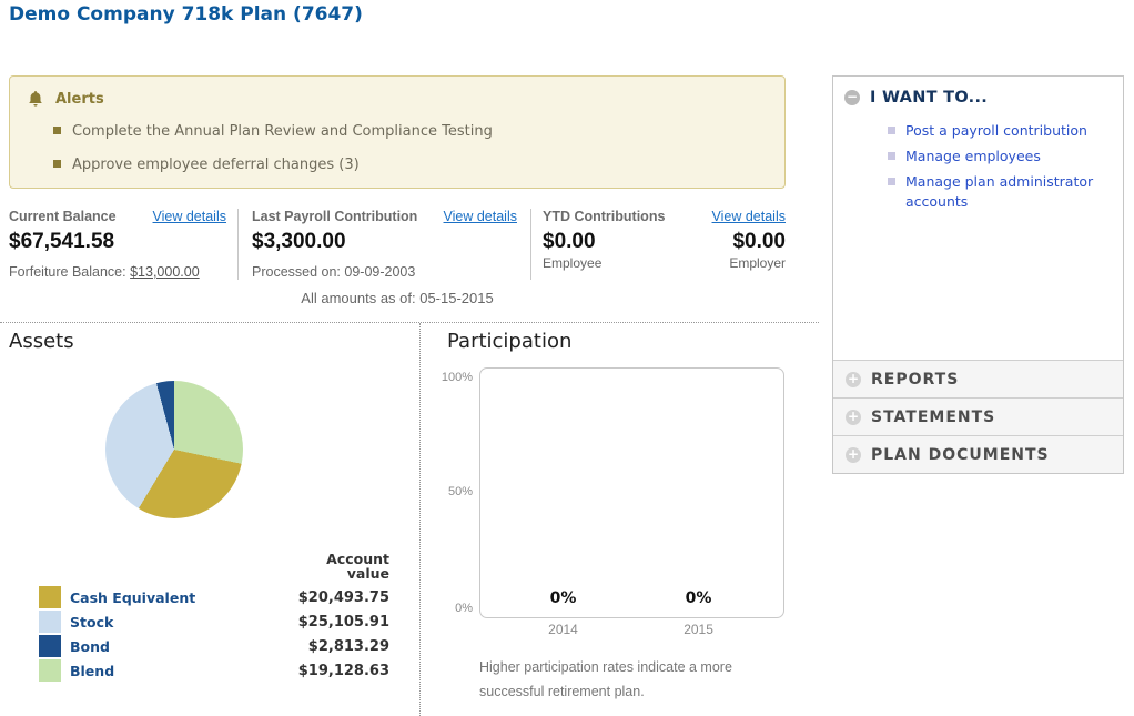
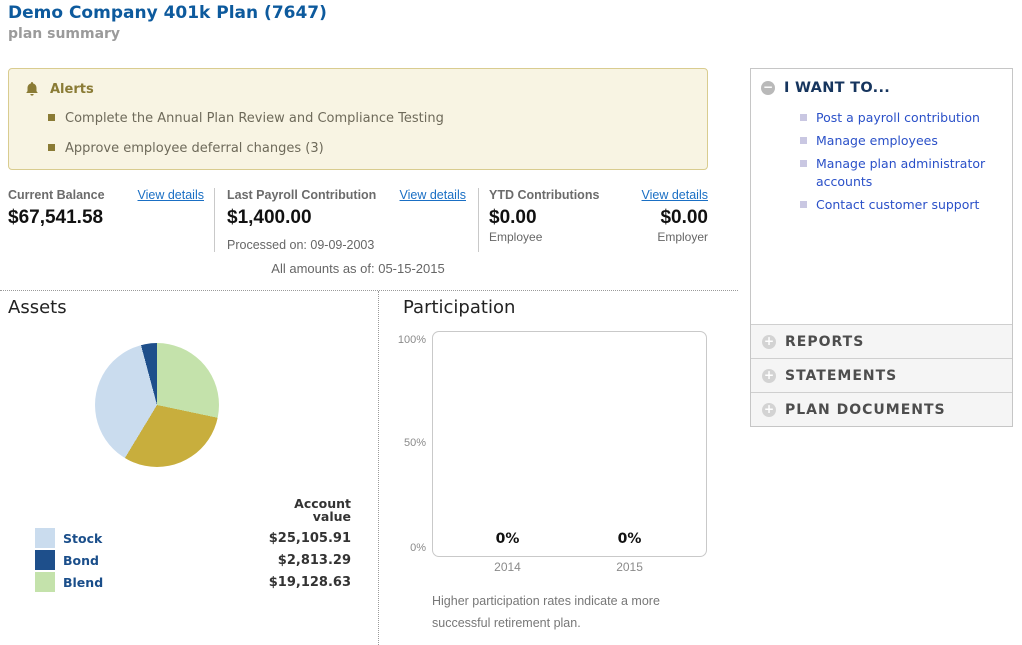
- Demo Company 718k Plan (7647)
+ Demo Company 401k Plan (7647)
+ plan summary
  Alerts
  Complete the Annual Plan Review and Compliance Testing
  Approve employee deferral changes (3)
  Current Balance
  View details
  $67,541.58
- Forfeiture Balance: $13,000.00
  Last Payroll Contribution
  View details
- $3,300.00
+ $1,400.00
  Processed on: 09-09-2003
  YTD Contributions
  View details
  $0.00
  Employee
  $0.00
  Employer
  All amounts as of: 05-15-2015
  Assets
  Account value
- Cash Equivalent
- $20,493.75
  Stock
  $25,105.91
  Bond
  $2,813.29
  Blend
  $19,128.63
  Participation
  100%
  50%
  0%
  0%
  0%
  2014
  2015
  Higher participation rates indicate a more successful retirement plan.
  I WANT TO...
  Post a payroll contribution
  Manage employees
  Manage plan administrator accounts
+ Contact customer support
  REPORTS
  STATEMENTS
  PLAN DOCUMENTS
